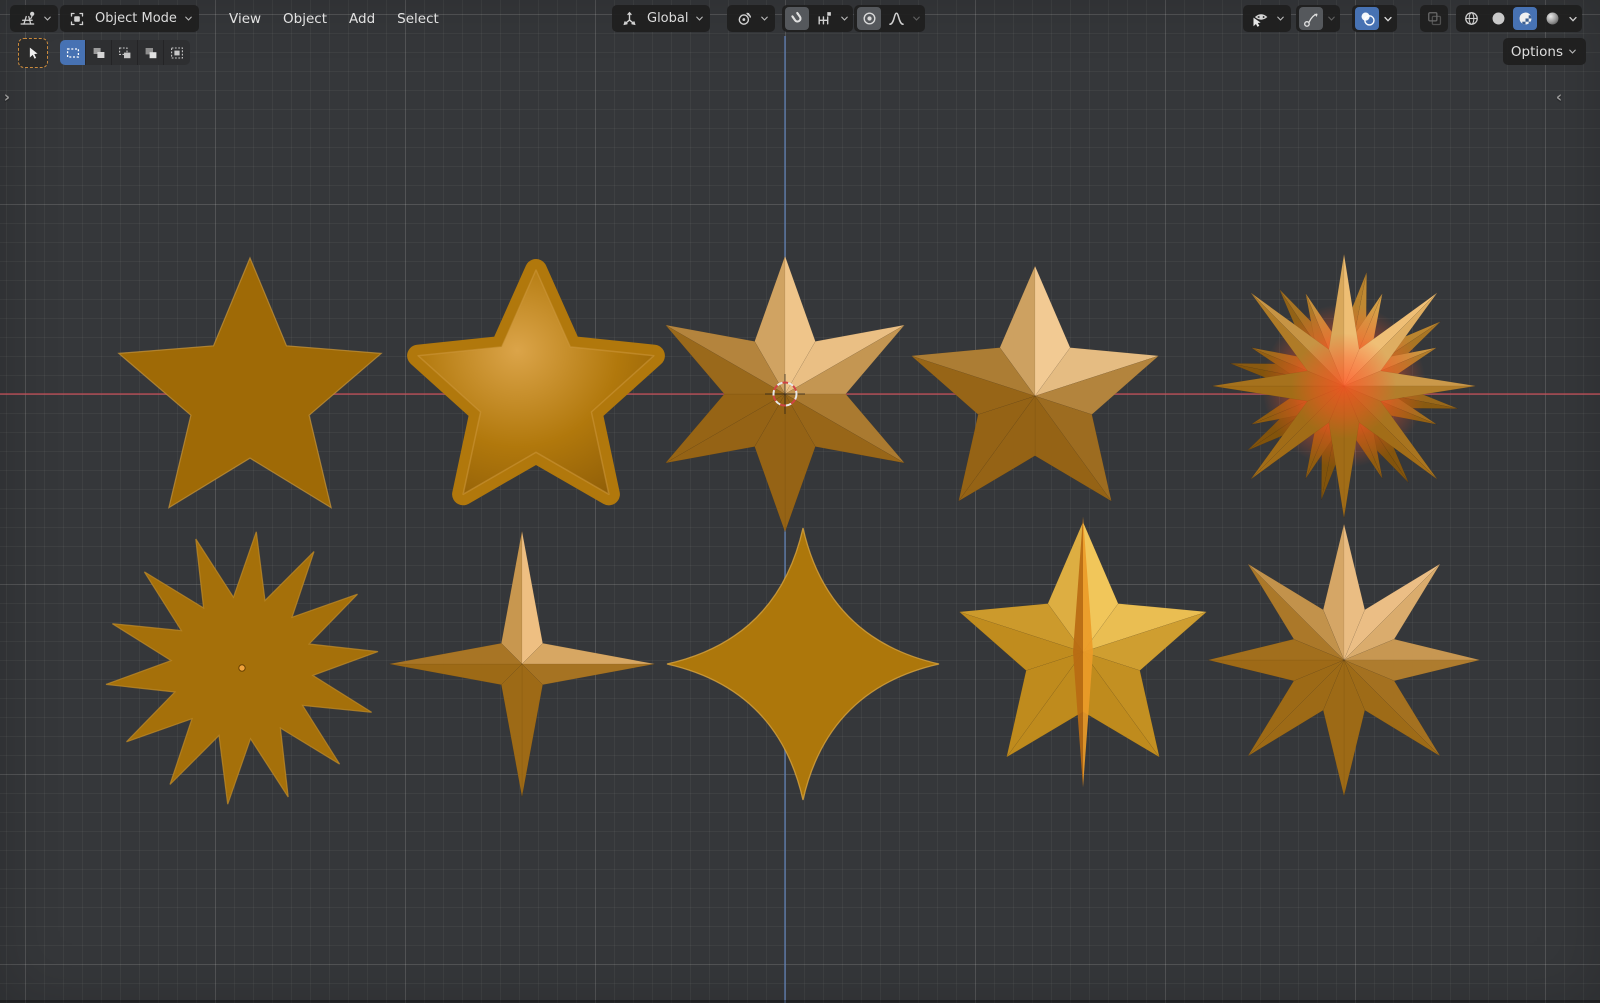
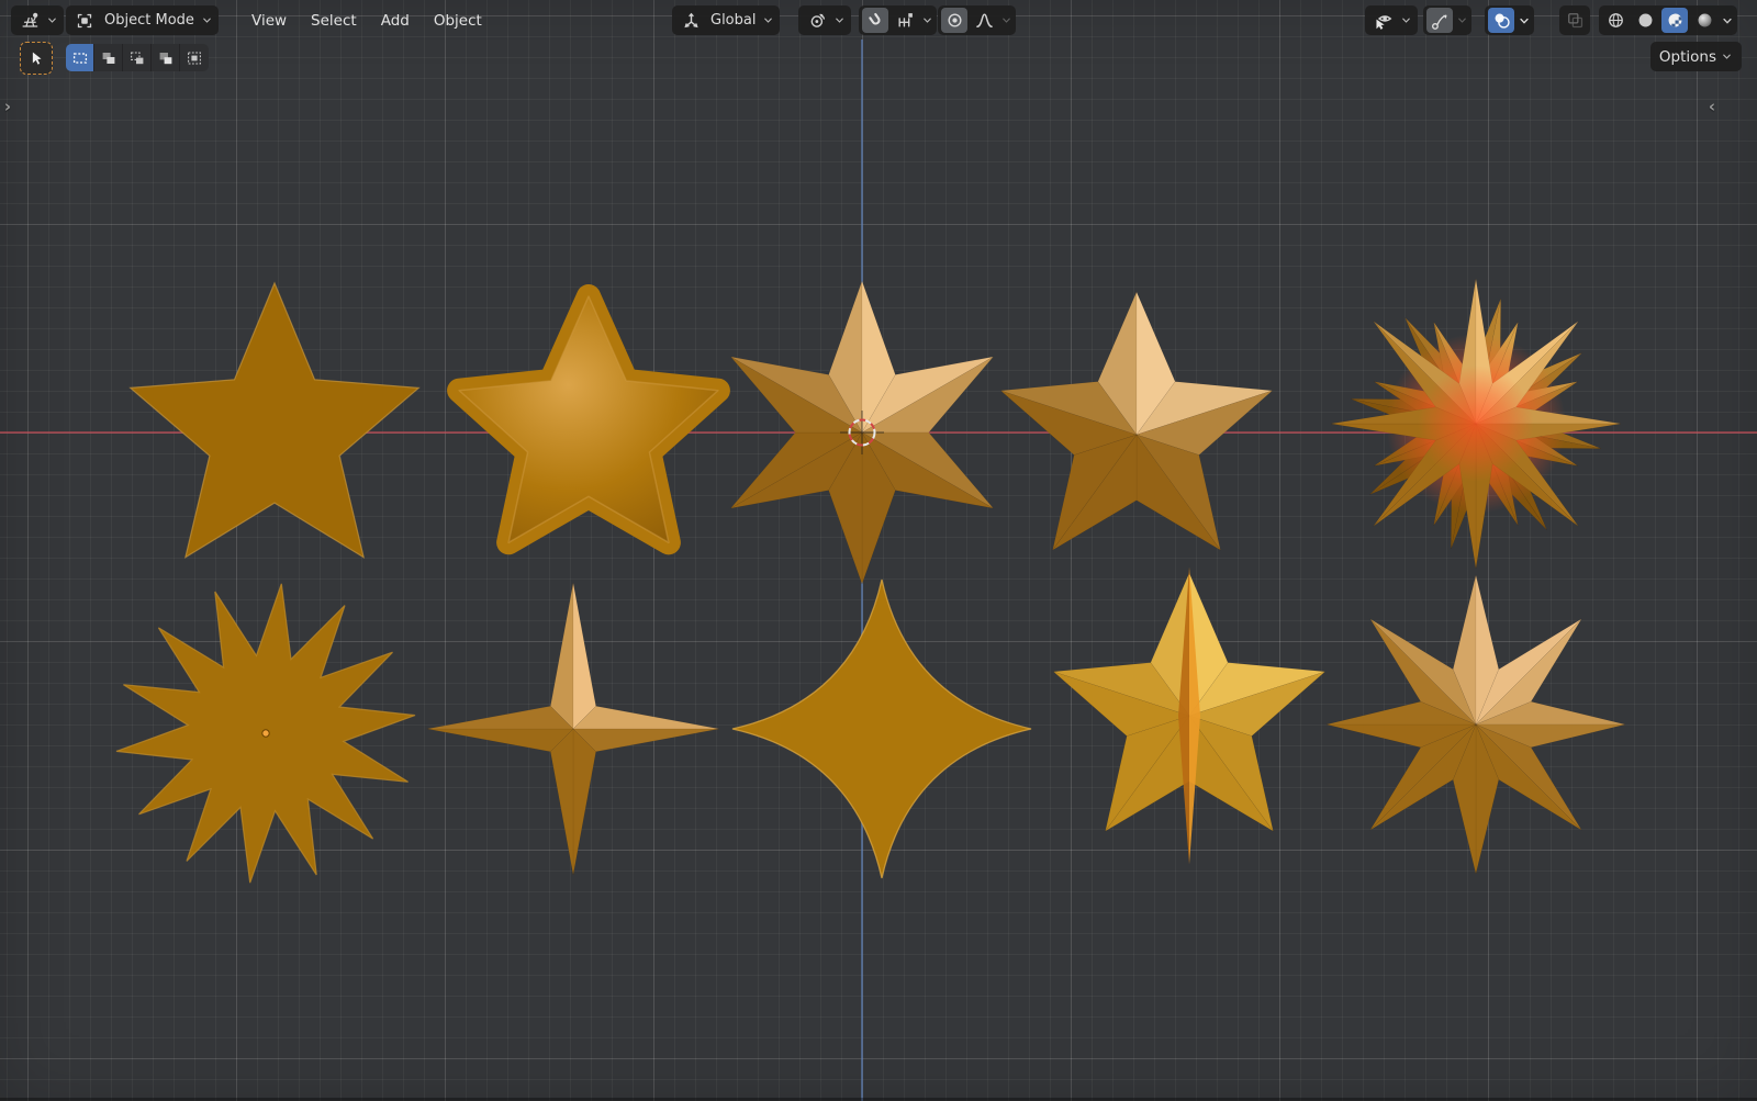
  Object Mode
  View
- Object
+ Select
  Add
- Select
+ Object
  Global
  Options
  ›
  ‹
